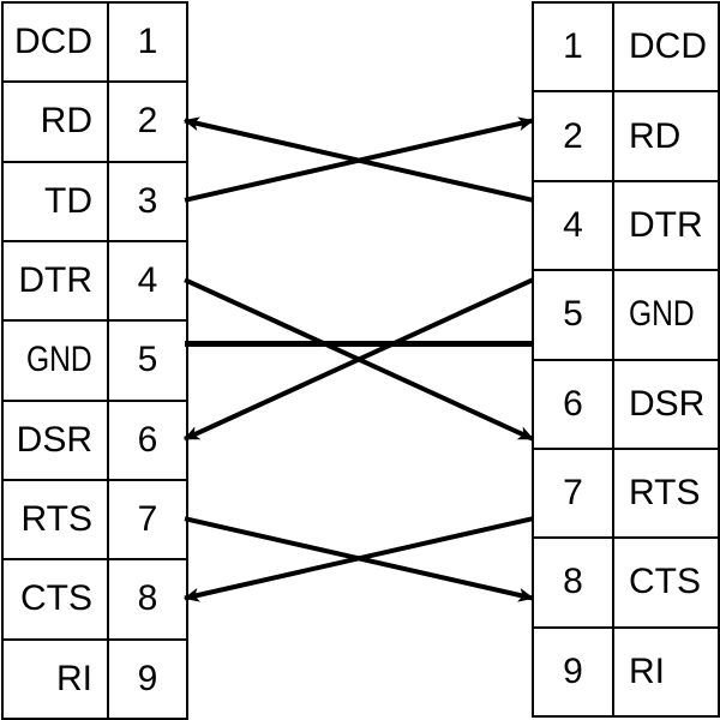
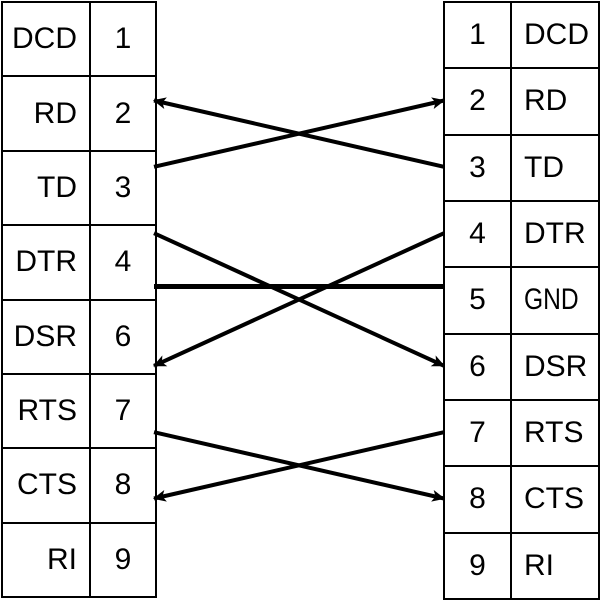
  DCD	1
  RD	2
  TD	3
  DTR	4
- GND	5
  DSR	6
  RTS	7
  CTS	8
  RI	9
  1	DCD
  2	RD
+ 3	TD
  4	DTR
  5	GND
  6	DSR
  7	RTS
  8	CTS
  9	RI
